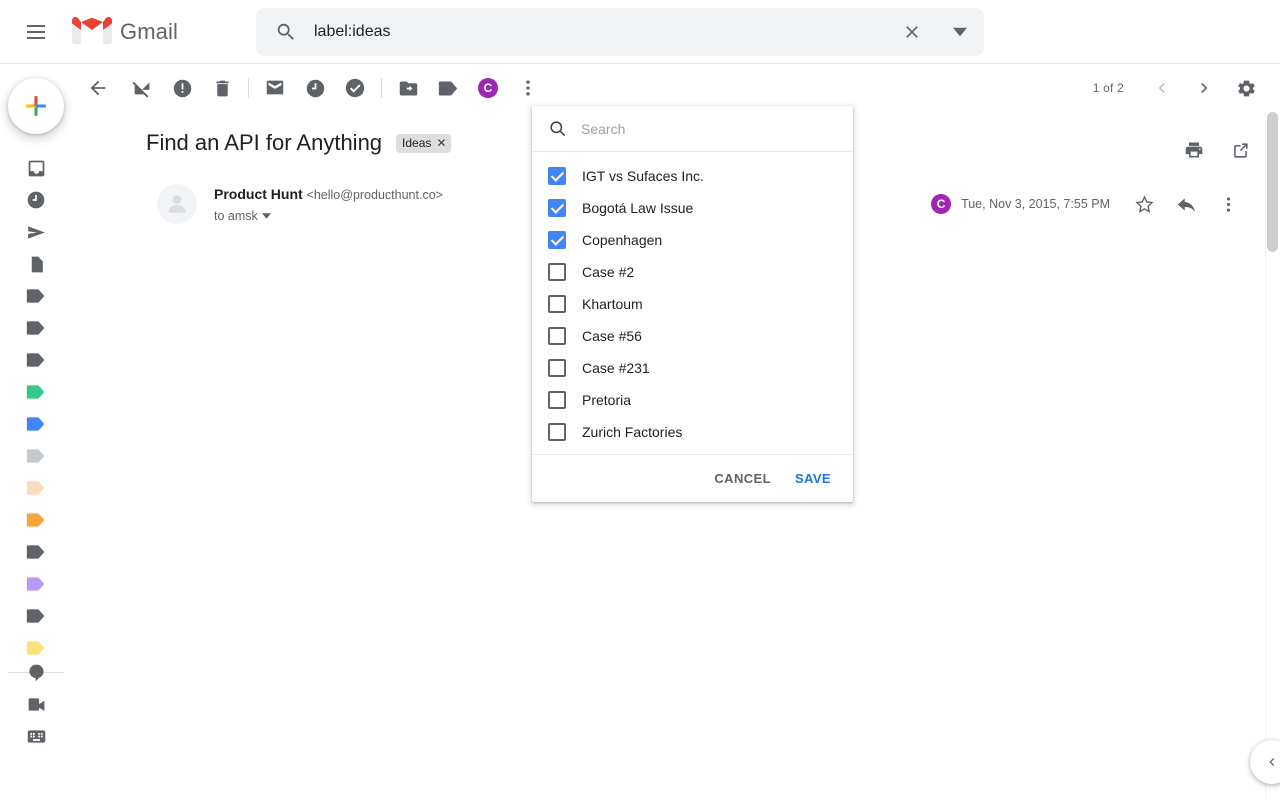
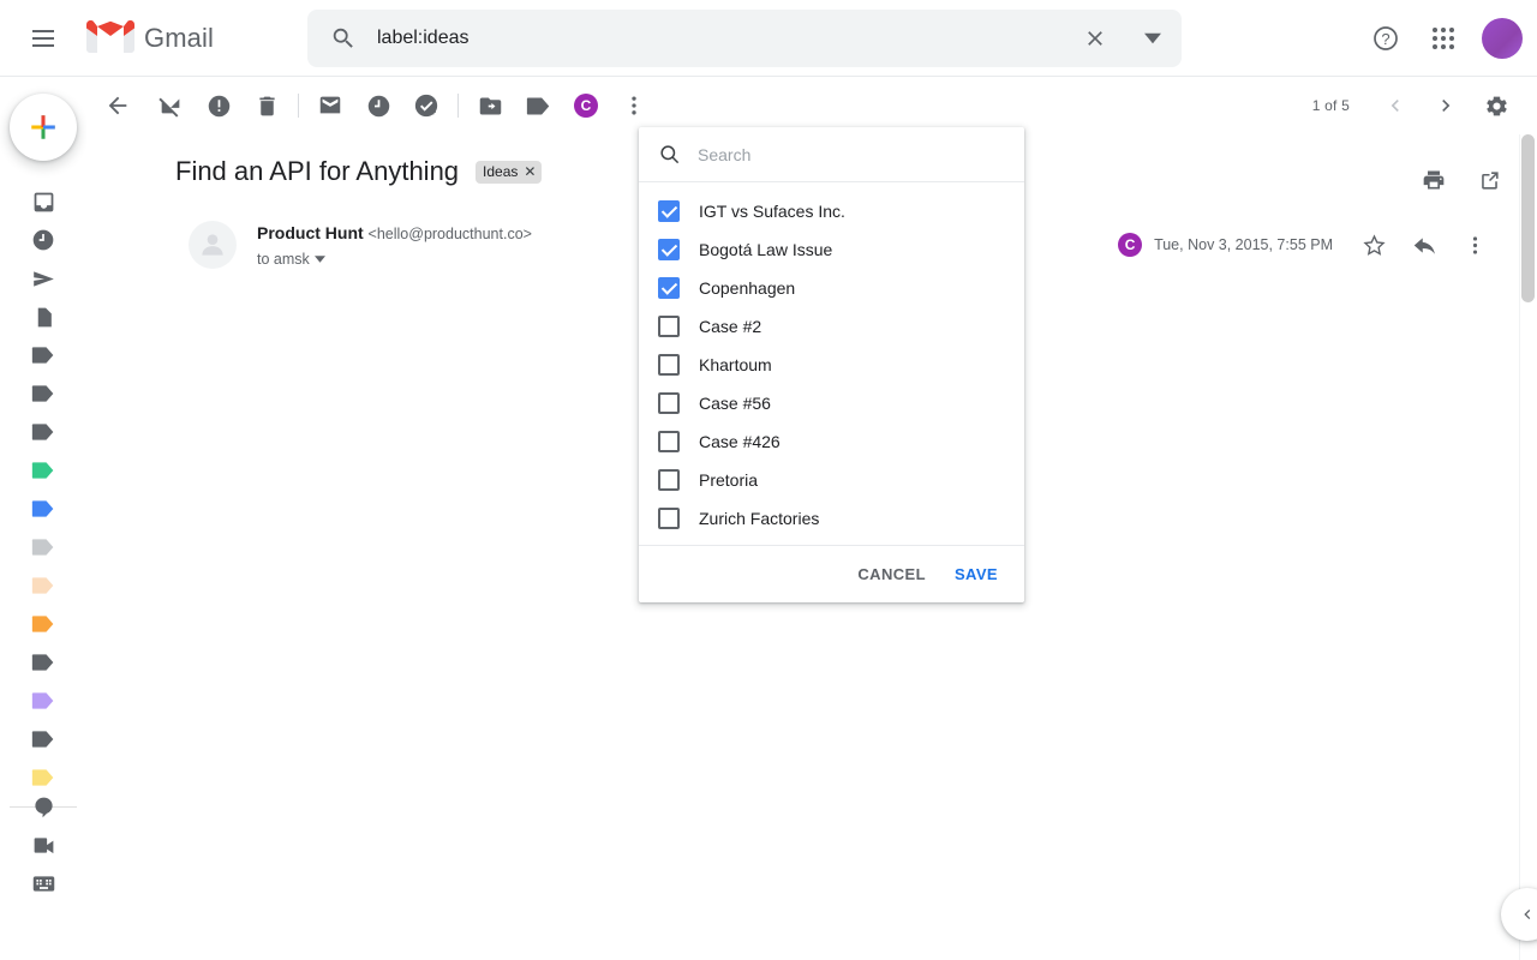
  Gmail
  label:ideas
+ ?
  C
- 1 of 2
+ 1 of 5
  Find an API for Anything
  Ideas
  ✕
  Product Hunt <hello@producthunt.co>
  to amsk
  C
  Tue, Nov 3, 2015, 7:55 PM
  Search
  IGT vs Sufaces Inc.
  Bogotá Law Issue
  Copenhagen
  Case #2
  Khartoum
  Case #56
- Case #231
+ Case #426
  Pretoria
  Zurich Factories
  CANCEL
  SAVE
